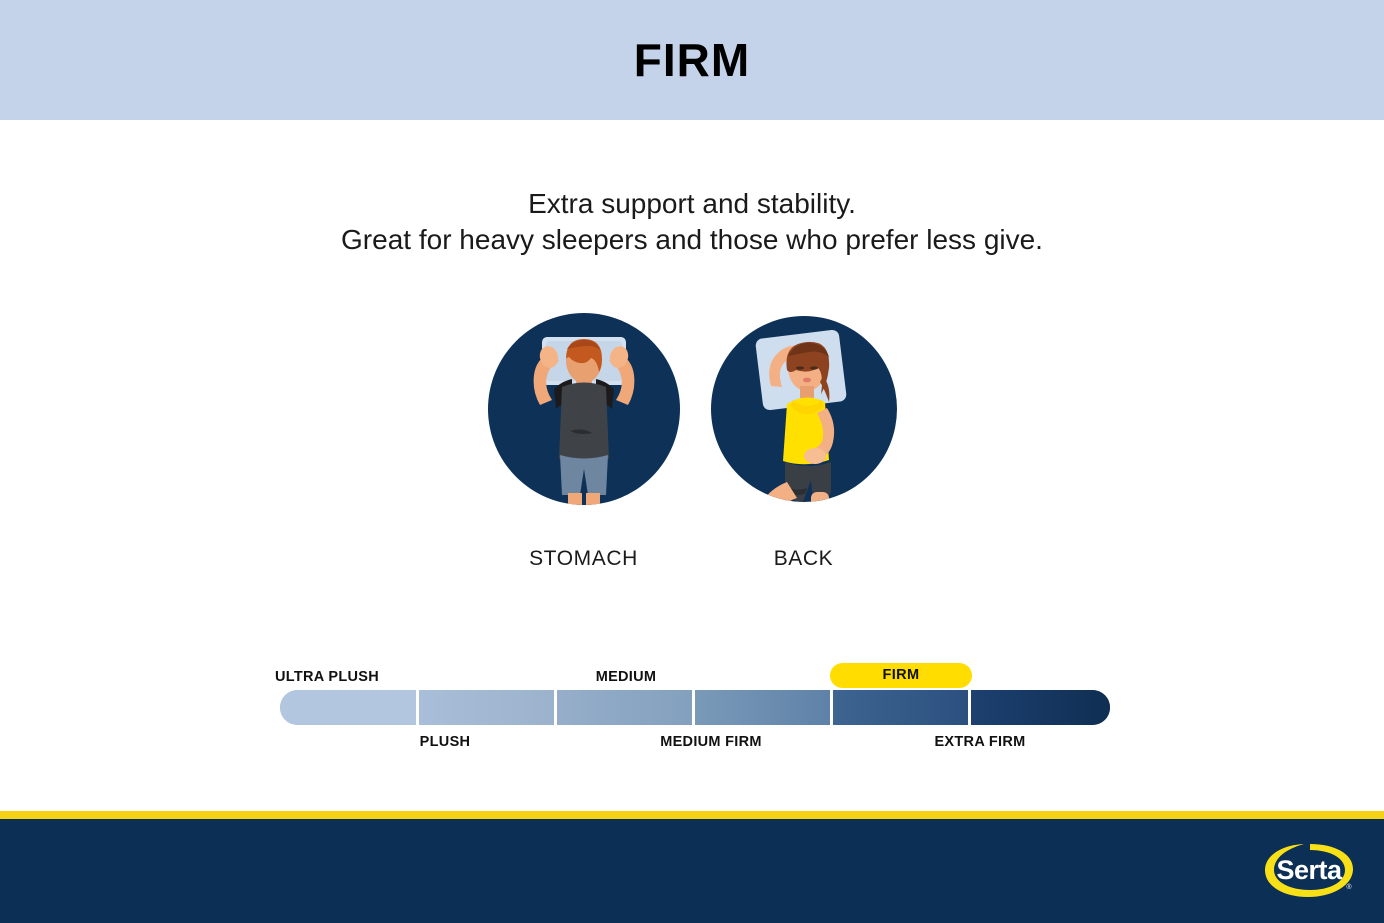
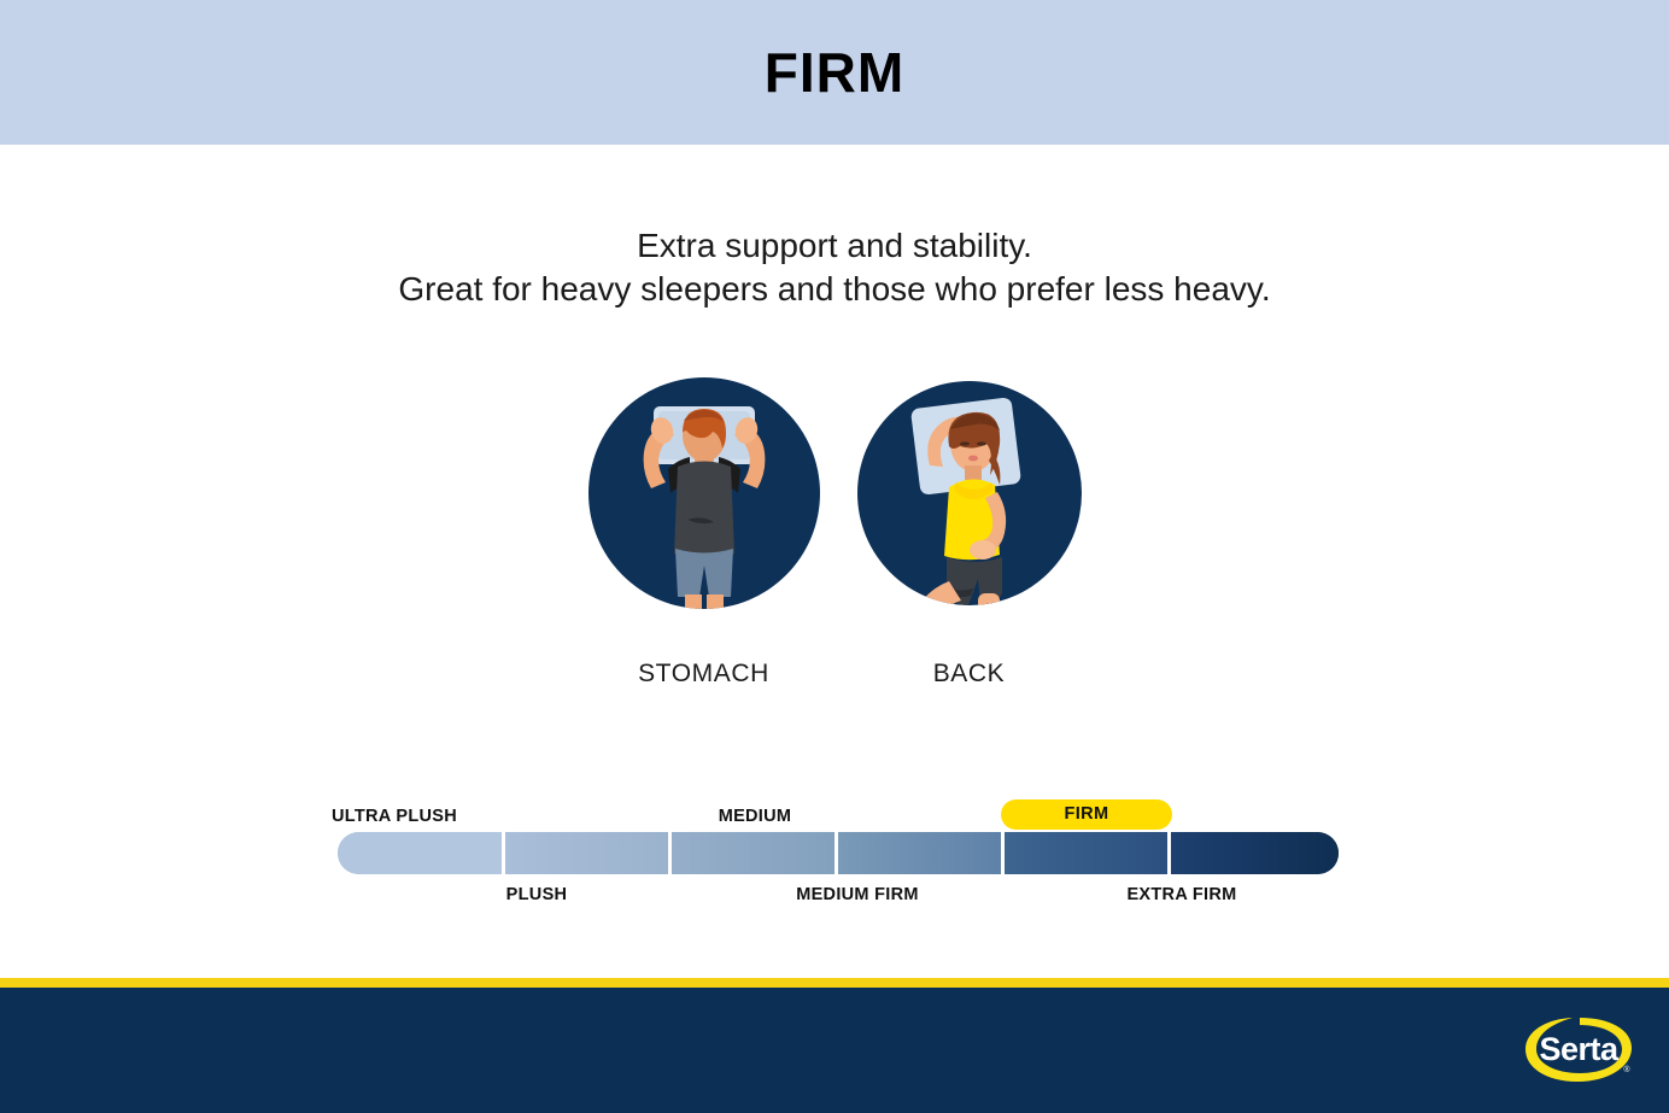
  FIRM
  Extra support and stability.
- Great for heavy sleepers and those who prefer less give.
+ Great for heavy sleepers and those who prefer less heavy.
  STOMACH
  BACK
  ULTRA PLUSH
  MEDIUM
  FIRM
  PLUSH
  MEDIUM FIRM
  EXTRA FIRM
  Serta
